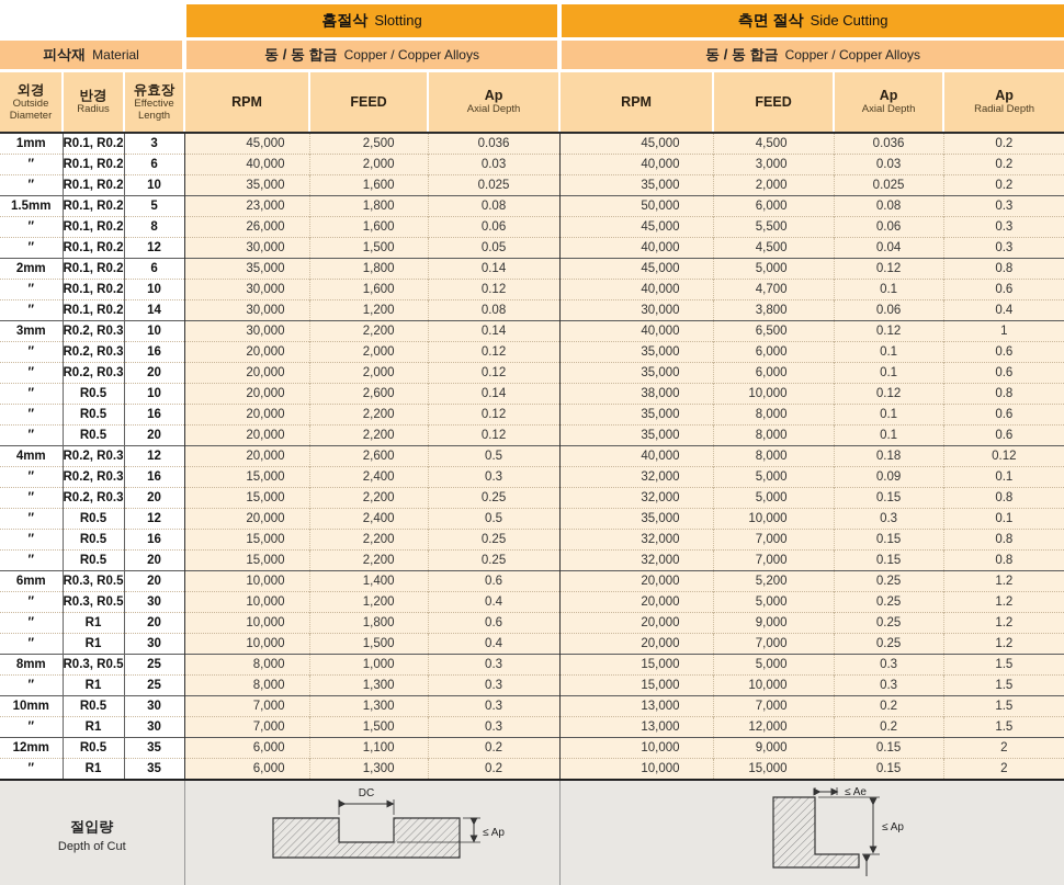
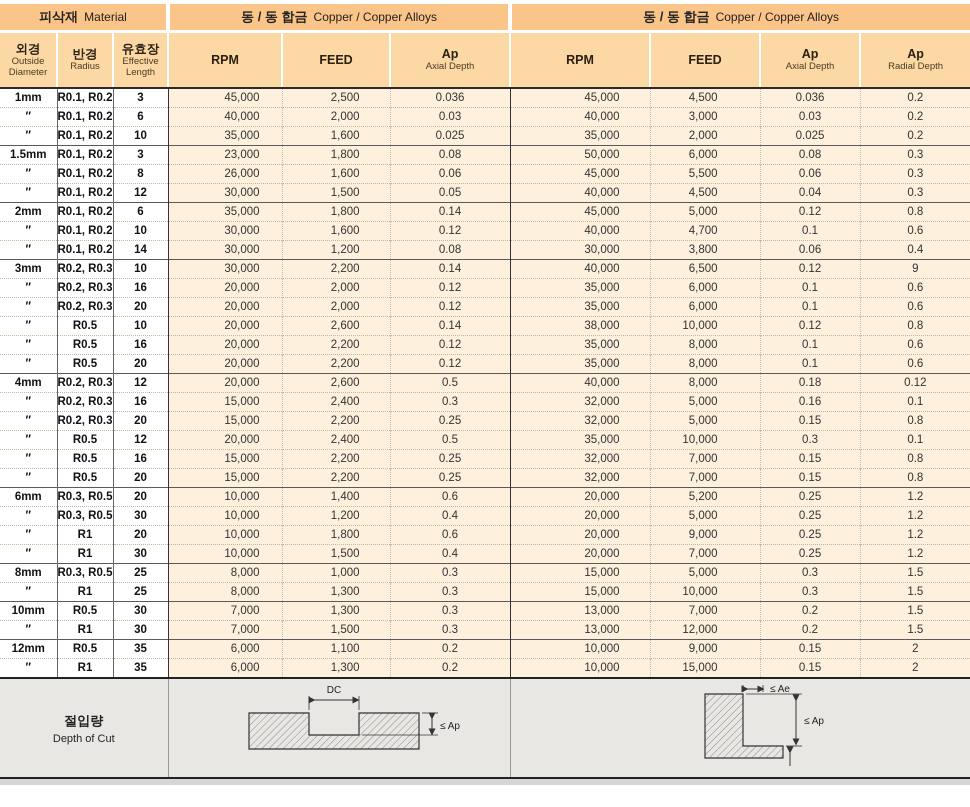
- 	홈절삭 Slotting	측면 절삭 Side Cutting
  피삭재 Material	동 / 동 합금 Copper / Copper Alloys	동 / 동 합금 Copper / Copper Alloys
  외경 Outside Diameter	반경 Radius	유효장 Effective Length	RPM	FEED	Ap Axial Depth	RPM	FEED	Ap Axial Depth	Ap Radial Depth
  1mm	R0.1, R0.2	3	45,000	2,500	0.036	45,000	4,500	0.036	0.2
  ″	R0.1, R0.2	6	40,000	2,000	0.03	40,000	3,000	0.03	0.2
  ″	R0.1, R0.2	10	35,000	1,600	0.025	35,000	2,000	0.025	0.2
- 1.5mm	R0.1, R0.2	5	23,000	1,800	0.08	50,000	6,000	0.08	0.3
+ 1.5mm	R0.1, R0.2	3	23,000	1,800	0.08	50,000	6,000	0.08	0.3
  ″	R0.1, R0.2	8	26,000	1,600	0.06	45,000	5,500	0.06	0.3
  ″	R0.1, R0.2	12	30,000	1,500	0.05	40,000	4,500	0.04	0.3
  2mm	R0.1, R0.2	6	35,000	1,800	0.14	45,000	5,000	0.12	0.8
  ″	R0.1, R0.2	10	30,000	1,600	0.12	40,000	4,700	0.1	0.6
  ″	R0.1, R0.2	14	30,000	1,200	0.08	30,000	3,800	0.06	0.4
- 3mm	R0.2, R0.3	10	30,000	2,200	0.14	40,000	6,500	0.12	1
+ 3mm	R0.2, R0.3	10	30,000	2,200	0.14	40,000	6,500	0.12	9
  ″	R0.2, R0.3	16	20,000	2,000	0.12	35,000	6,000	0.1	0.6
  ″	R0.2, R0.3	20	20,000	2,000	0.12	35,000	6,000	0.1	0.6
  ″	R0.5	10	20,000	2,600	0.14	38,000	10,000	0.12	0.8
  ″	R0.5	16	20,000	2,200	0.12	35,000	8,000	0.1	0.6
  ″	R0.5	20	20,000	2,200	0.12	35,000	8,000	0.1	0.6
  4mm	R0.2, R0.3	12	20,000	2,600	0.5	40,000	8,000	0.18	0.12
- ″	R0.2, R0.3	16	15,000	2,400	0.3	32,000	5,000	0.09	0.1
+ ″	R0.2, R0.3	16	15,000	2,400	0.3	32,000	5,000	0.16	0.1
  ″	R0.2, R0.3	20	15,000	2,200	0.25	32,000	5,000	0.15	0.8
  ″	R0.5	12	20,000	2,400	0.5	35,000	10,000	0.3	0.1
  ″	R0.5	16	15,000	2,200	0.25	32,000	7,000	0.15	0.8
  ″	R0.5	20	15,000	2,200	0.25	32,000	7,000	0.15	0.8
  6mm	R0.3, R0.5	20	10,000	1,400	0.6	20,000	5,200	0.25	1.2
  ″	R0.3, R0.5	30	10,000	1,200	0.4	20,000	5,000	0.25	1.2
  ″	R1	20	10,000	1,800	0.6	20,000	9,000	0.25	1.2
  ″	R1	30	10,000	1,500	0.4	20,000	7,000	0.25	1.2
  8mm	R0.3, R0.5	25	8,000	1,000	0.3	15,000	5,000	0.3	1.5
  ″	R1	25	8,000	1,300	0.3	15,000	10,000	0.3	1.5
  10mm	R0.5	30	7,000	1,300	0.3	13,000	7,000	0.2	1.5
  ″	R1	30	7,000	1,500	0.3	13,000	12,000	0.2	1.5
  12mm	R0.5	35	6,000	1,100	0.2	10,000	9,000	0.15	2
  ″	R1	35	6,000	1,300	0.2	10,000	15,000	0.15	2
  절입량 Depth of Cut	DC ≤ Ap	≤ Ae ≤ Ap
